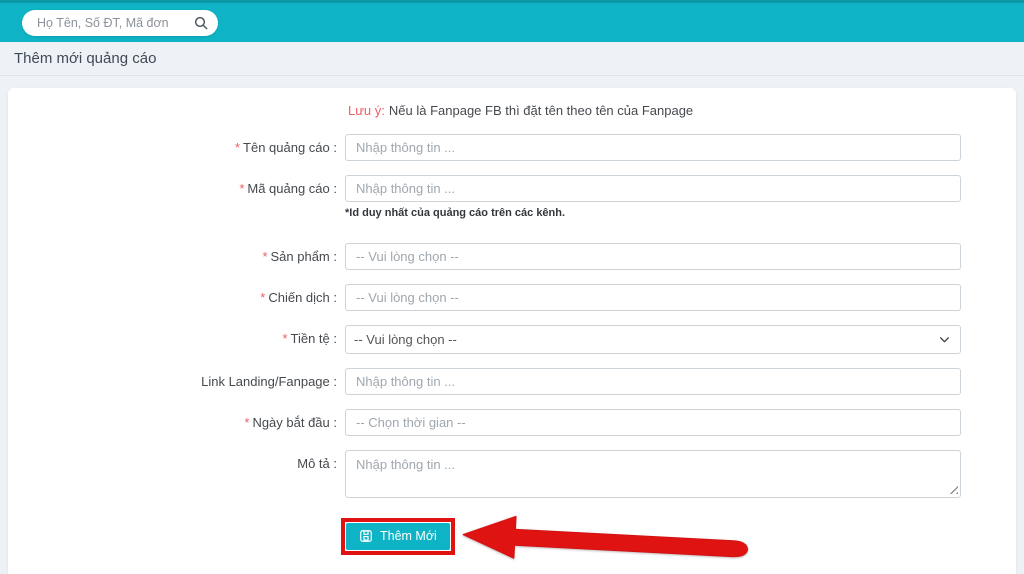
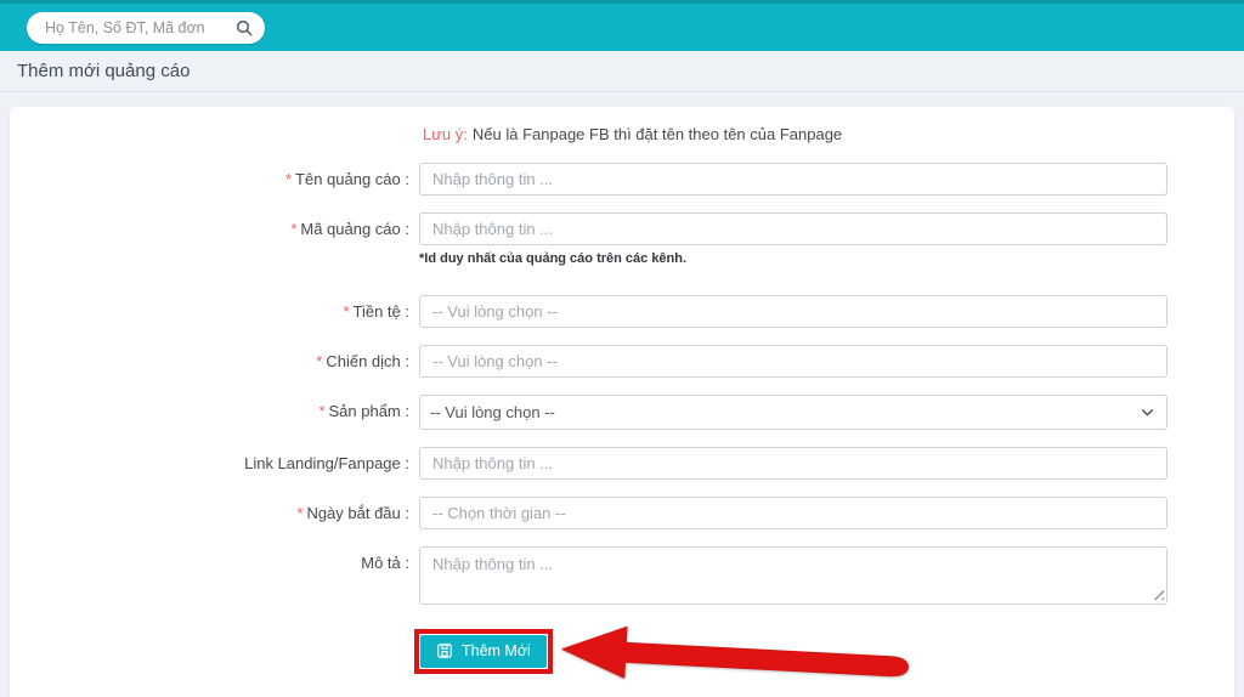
  Họ Tên, Số ĐT, Mã đơn
  Thêm mới quảng cáo
  Lưu ý: Nếu là Fanpage FB thì đặt tên theo tên của Fanpage
  * Tên quảng cáo :
  Nhập thông tin ...
  * Mã quảng cáo :
  Nhập thông tin ...
  *Id duy nhất của quảng cáo trên các kênh.
- * Sản phẩm :
+ * Tiền tệ :
  -- Vui lòng chọn --
  * Chiến dịch :
  -- Vui lòng chọn --
- * Tiền tệ :
+ * Sản phẩm :
  -- Vui lòng chọn --
  Link Landing/Fanpage :
  Nhập thông tin ...
  * Ngày bắt đầu :
  -- Chọn thời gian --
  Mô tả :
  Nhập thông tin ...
  Thêm Mới
